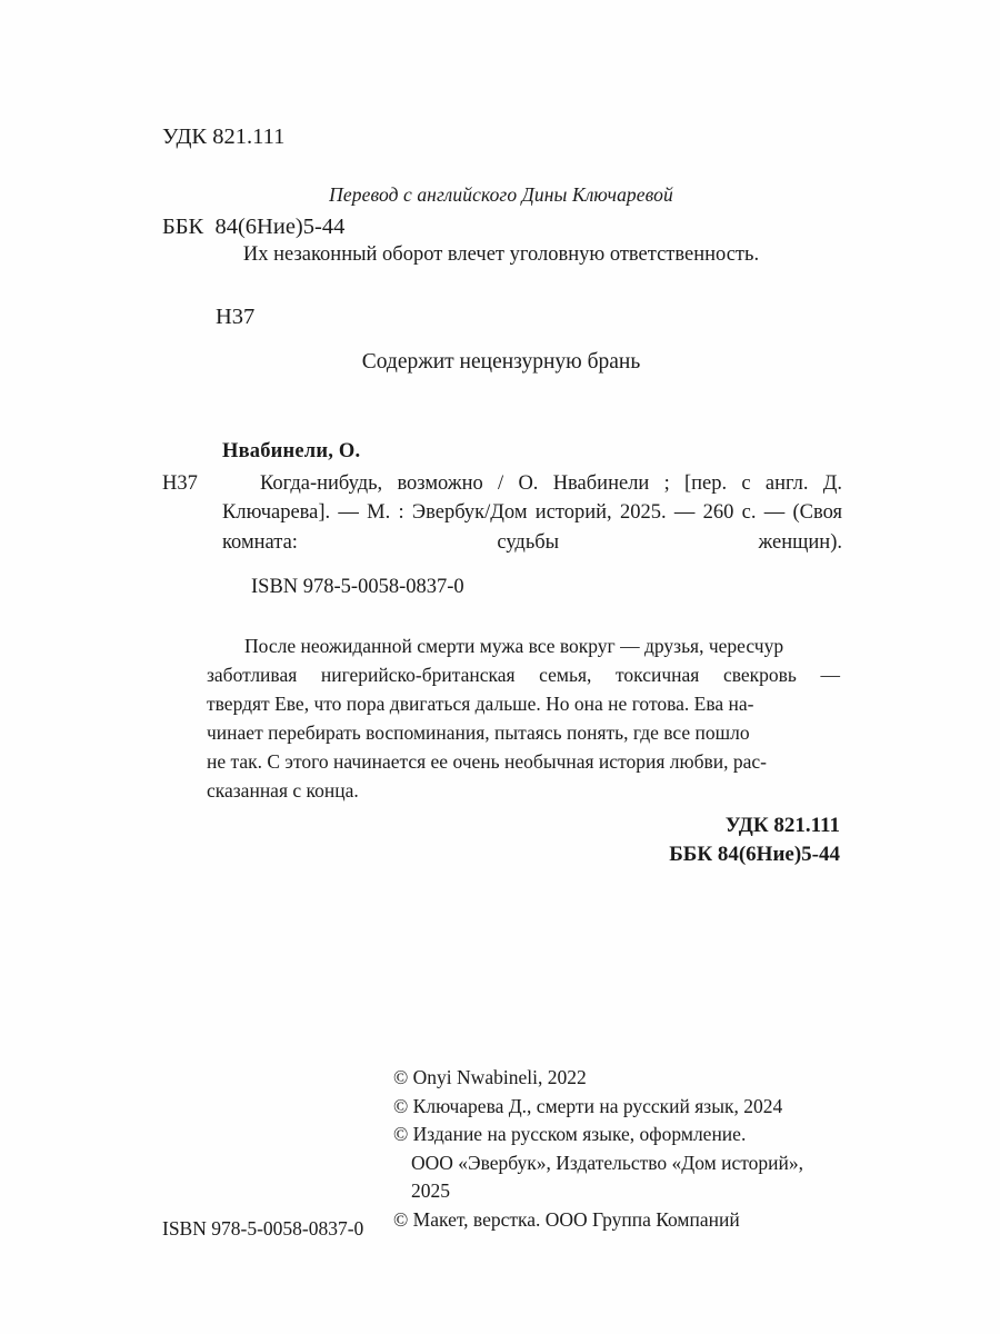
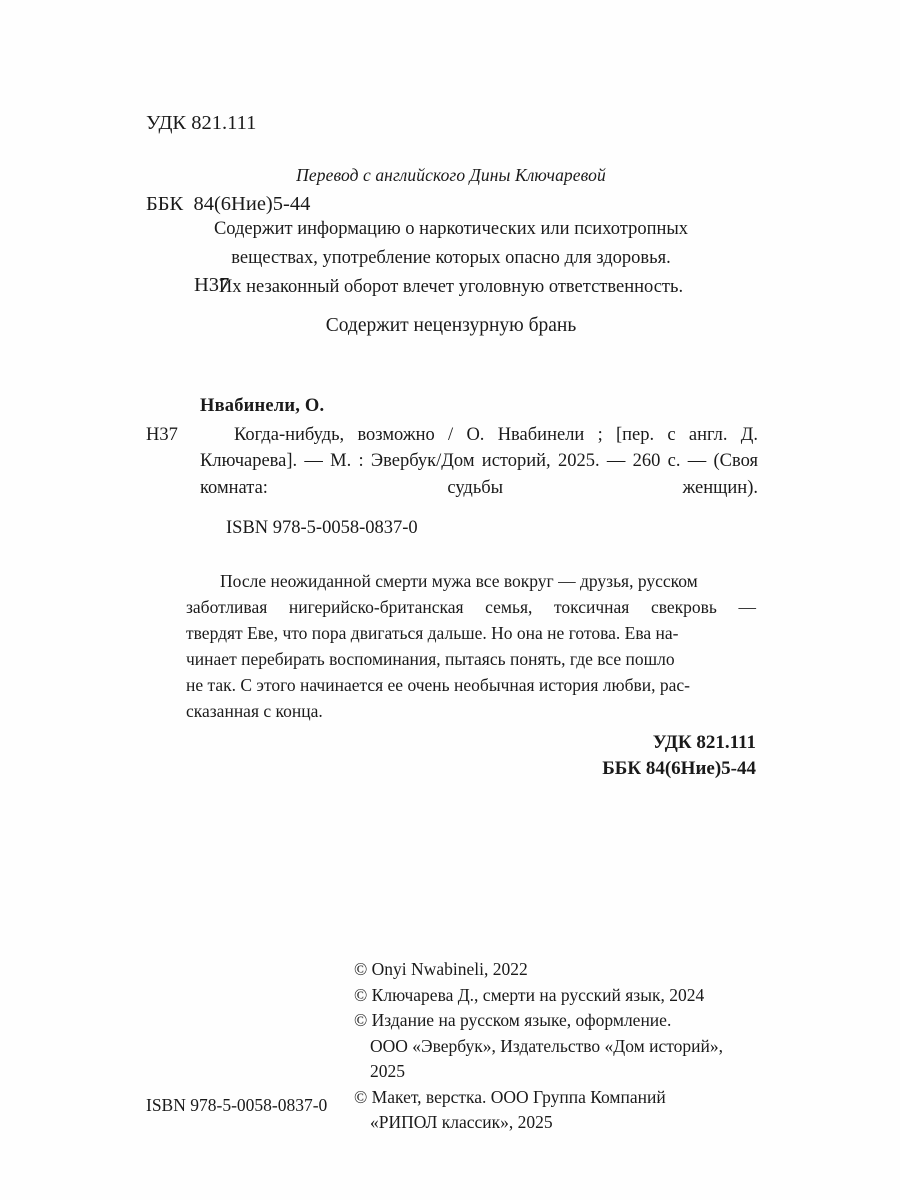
  УДК 821.111
  ББК 84(6Ние)5-44
  Н37
  Перевод с английского Дины Ключаревой
+ Содержит информацию о наркотических или психотропных
+ веществах, употребление которых опасно для здоровья.
  Их незаконный оборот влечет уголовную ответственность.
  Содержит нецензурную брань
  Нвабинели, О.
  Н37
  Когда-нибудь, возможно / О. Нвабинели ; [пер. с англ. Д. Ключарева]. — М. : Эвербук/Дом историй, 2025. — 260 с. — (Своя комната: судьбы женщин).
  ISBN 978-5-0058-0837-0
- После неожиданной смерти мужа все вокруг — друзья, чересчур
+ После неожиданной смерти мужа все вокруг — друзья, русском
  заботливая
  нигерийско-британская
  семья,
  токсичная
  свекровь
  —
  твердят Еве, что пора двигаться дальше. Но она не готова. Ева на-
  чинает перебирать воспоминания, пытаясь понять, где все пошло
  не так. С этого начинается ее очень необычная история любви, рас-
  сказанная с конца.
  УДК 821.111
  ББК 84(6Ние)5-44
  © Onyi Nwabineli, 2022
  © Ключарева Д., смерти на русский язык, 2024
  © Издание на русском языке, оформление.
  ООО «Эвербук», Издательство «Дом историй»,
  2025
  © Макет, верстка. ООО Группа Компаний
+ «РИПОЛ классик», 2025
  ISBN 978-5-0058-0837-0
